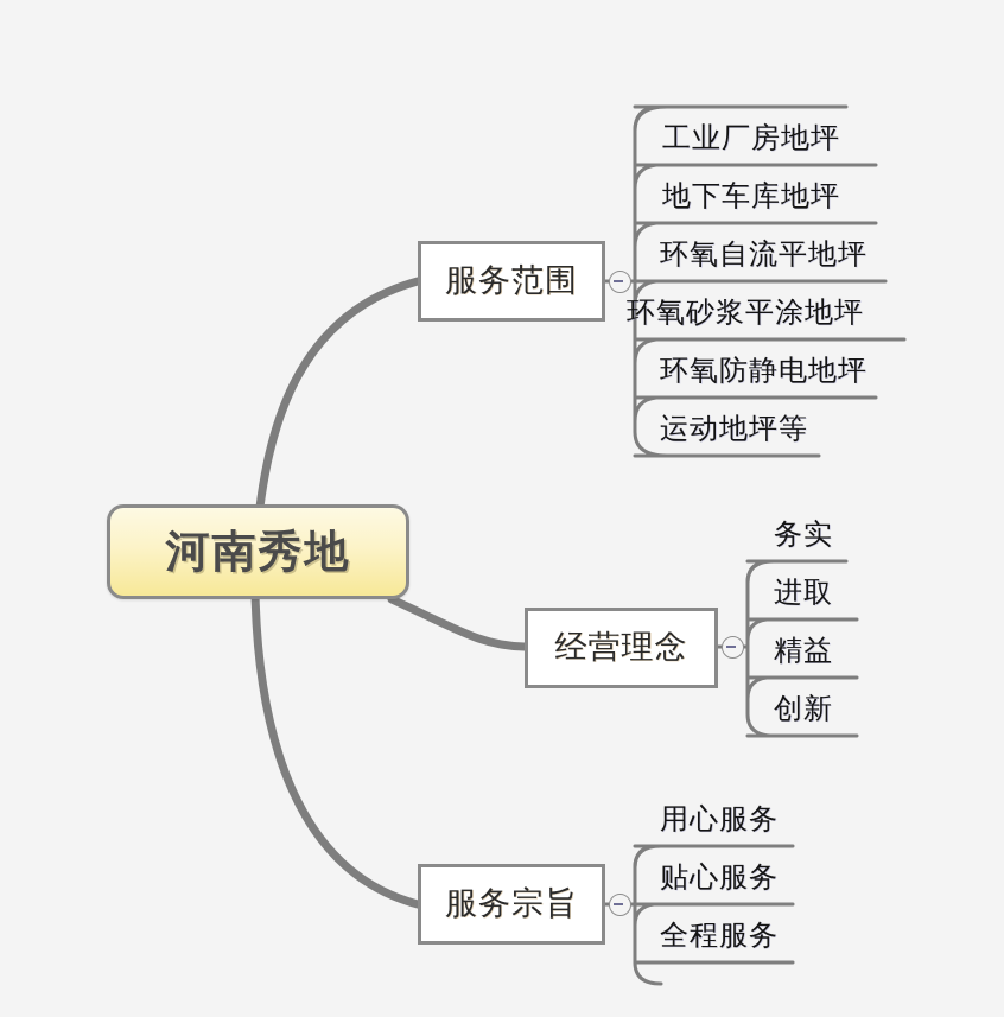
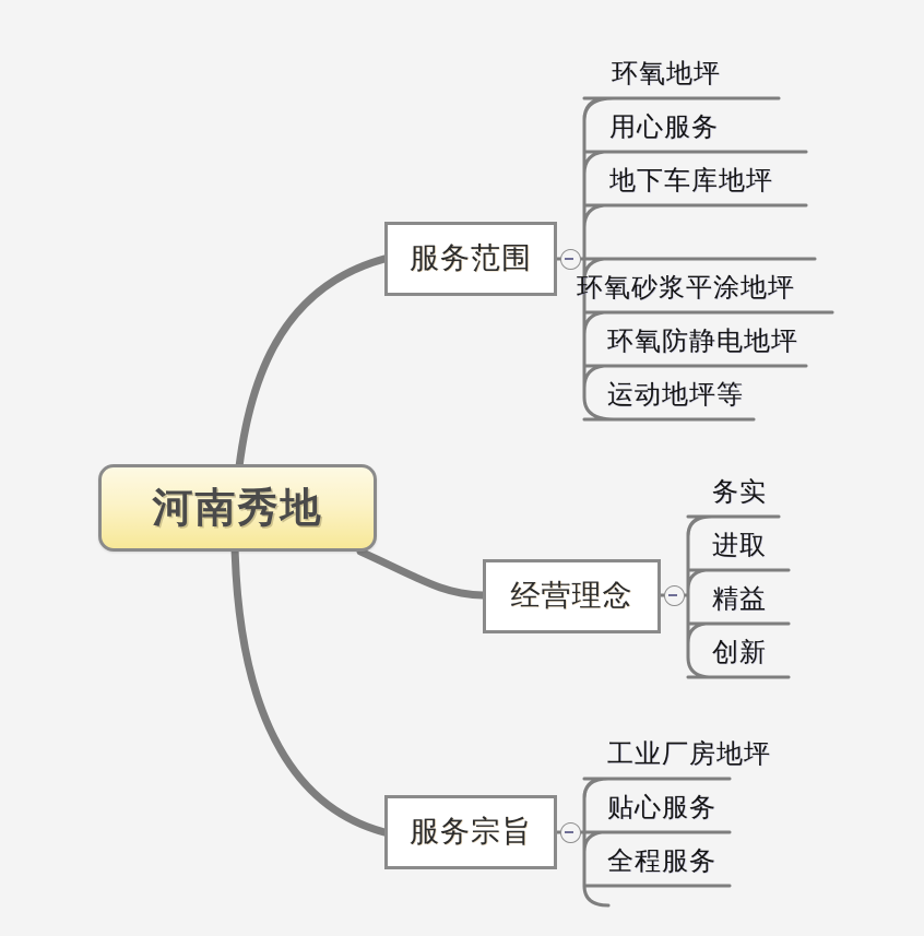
  河南秀地
  服务范围
+ 环氧地坪
- 工业厂房地坪
+ 用心服务
  地下车库地坪
- 环氧自流平地坪
  环氧砂浆平涂地坪
  环氧防静电地坪
  运动地坪等
  经营理念
  务实
  进取
  精益
  创新
  服务宗旨
- 用心服务
+ 工业厂房地坪
  贴心服务
  全程服务
